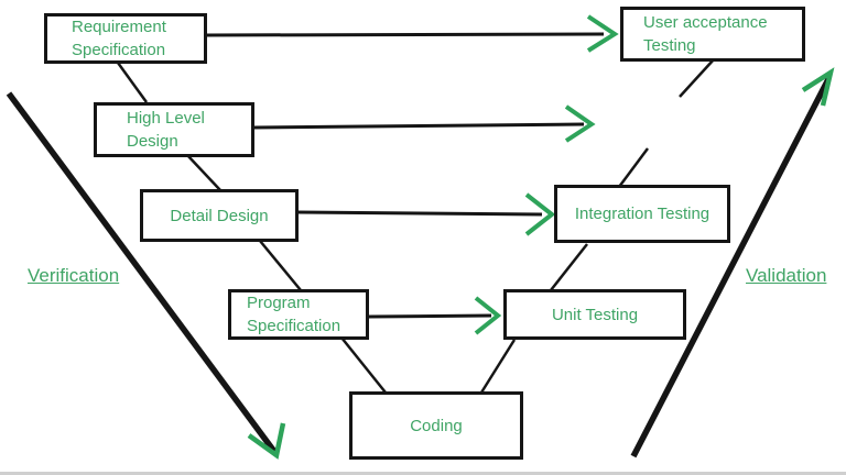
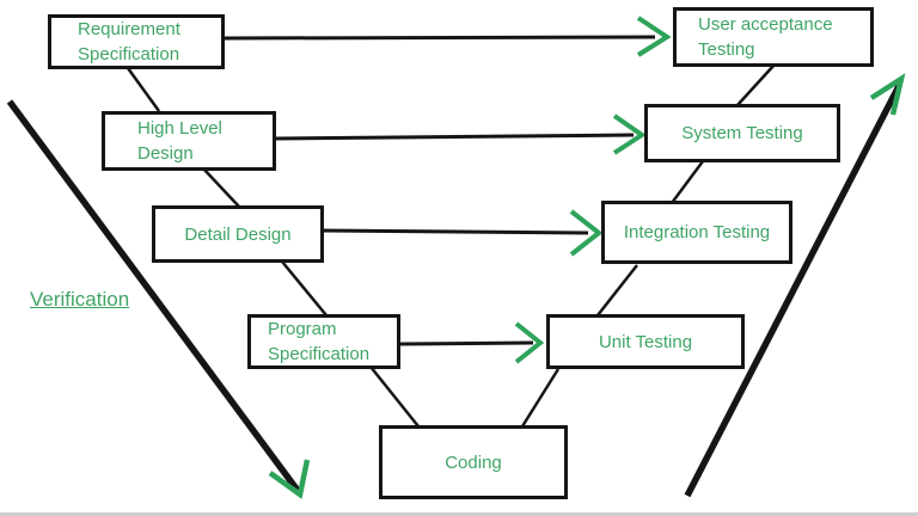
  Requirement
  Specification
  High Level
  Design
  Detail Design
  Program
  Specification
  Coding
  Unit Testing
  Integration Testing
+ System Testing
  User acceptance
  Testing
  Verification
- Validation
